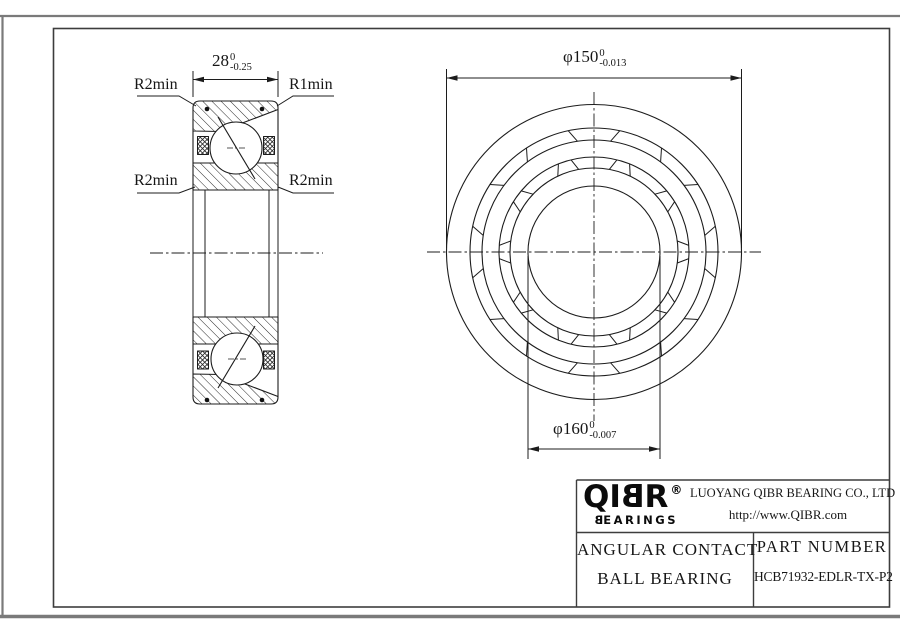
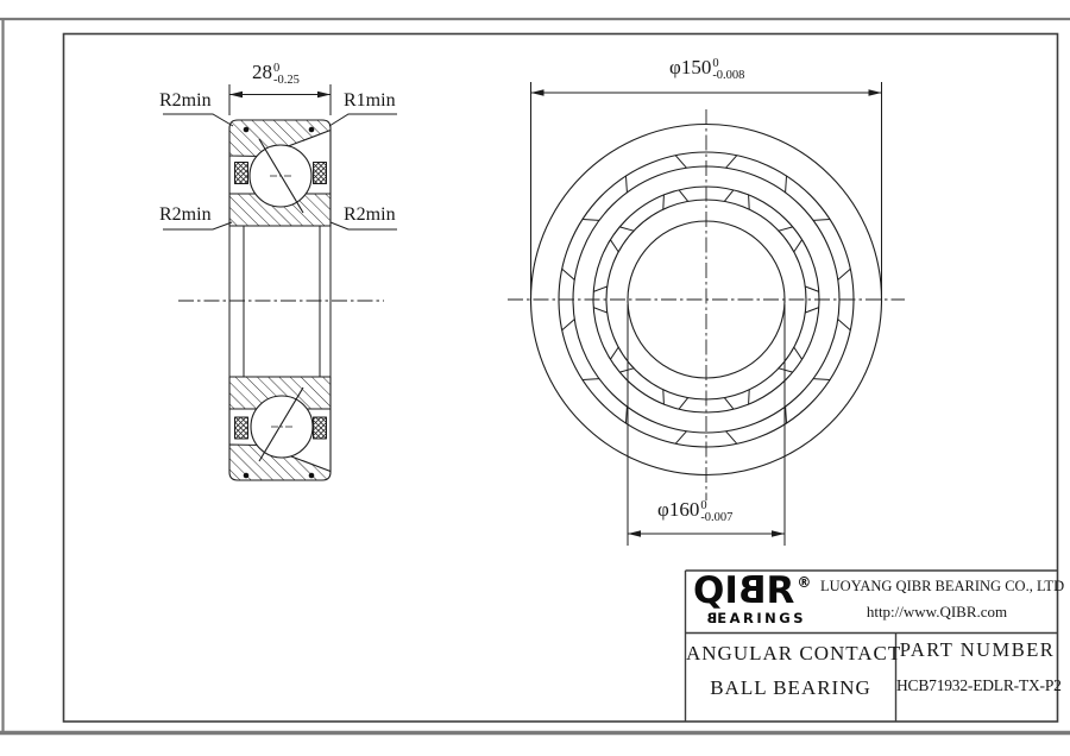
  28
  0
  -0.25
  R2min
  R1min
  R2min
  R2min
  φ
  150
  0
- -0.013
+ -0.008
  φ
  160
  0
  -0.007
  LUOYANG QIBR BEARING CO., LTD
  http://www.QIBR.com
  ANGULAR CONTACT
  BALL BEARING
  PART NUMBER
  HCB71932-EDLR-TX-P2
